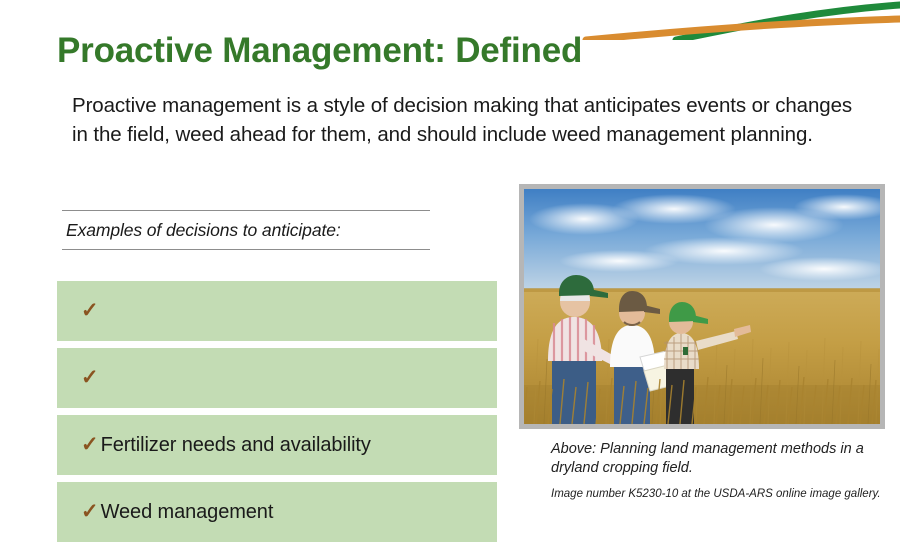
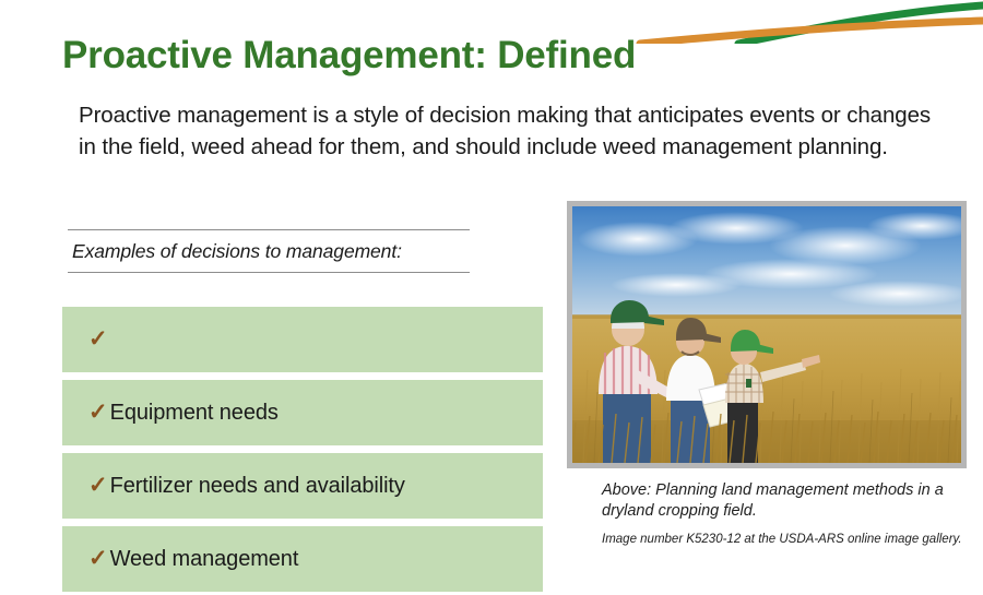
  Proactive Management: Defined
  Proactive management is a style of decision making that anticipates events or changes in the field, weed ahead for them, and should include weed management planning.
- Examples of decisions to anticipate:
+ Examples of decisions to management:
  ✓
  ✓
+ Equipment needs
  ✓
  Fertilizer needs and availability
  ✓
  Weed management
  Above: Planning land management methods in a dryland cropping field.
- Image number K5230-10 at the USDA-ARS online image gallery.
+ Image number K5230-12 at the USDA-ARS online image gallery.
